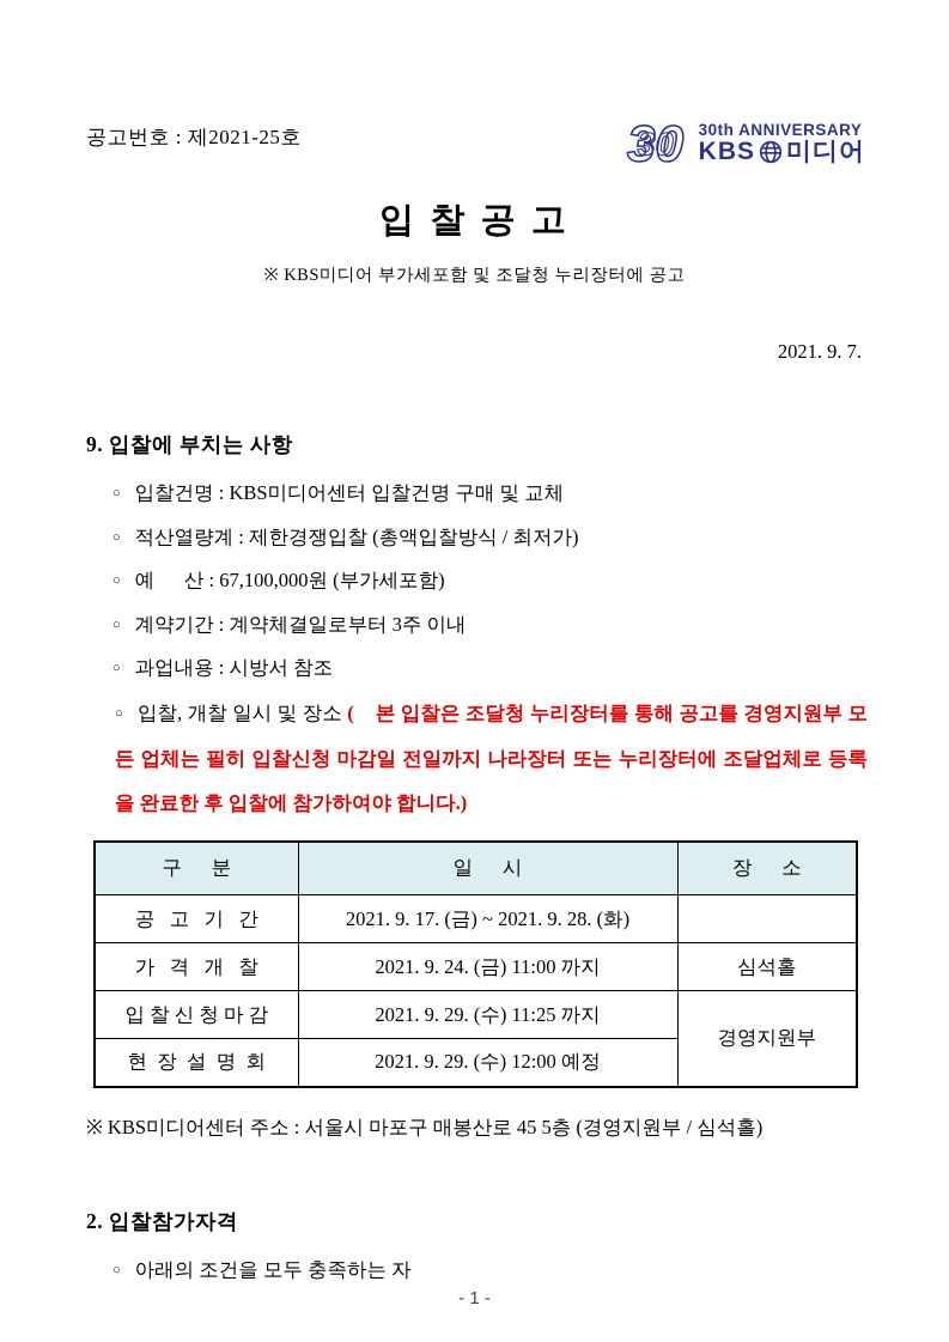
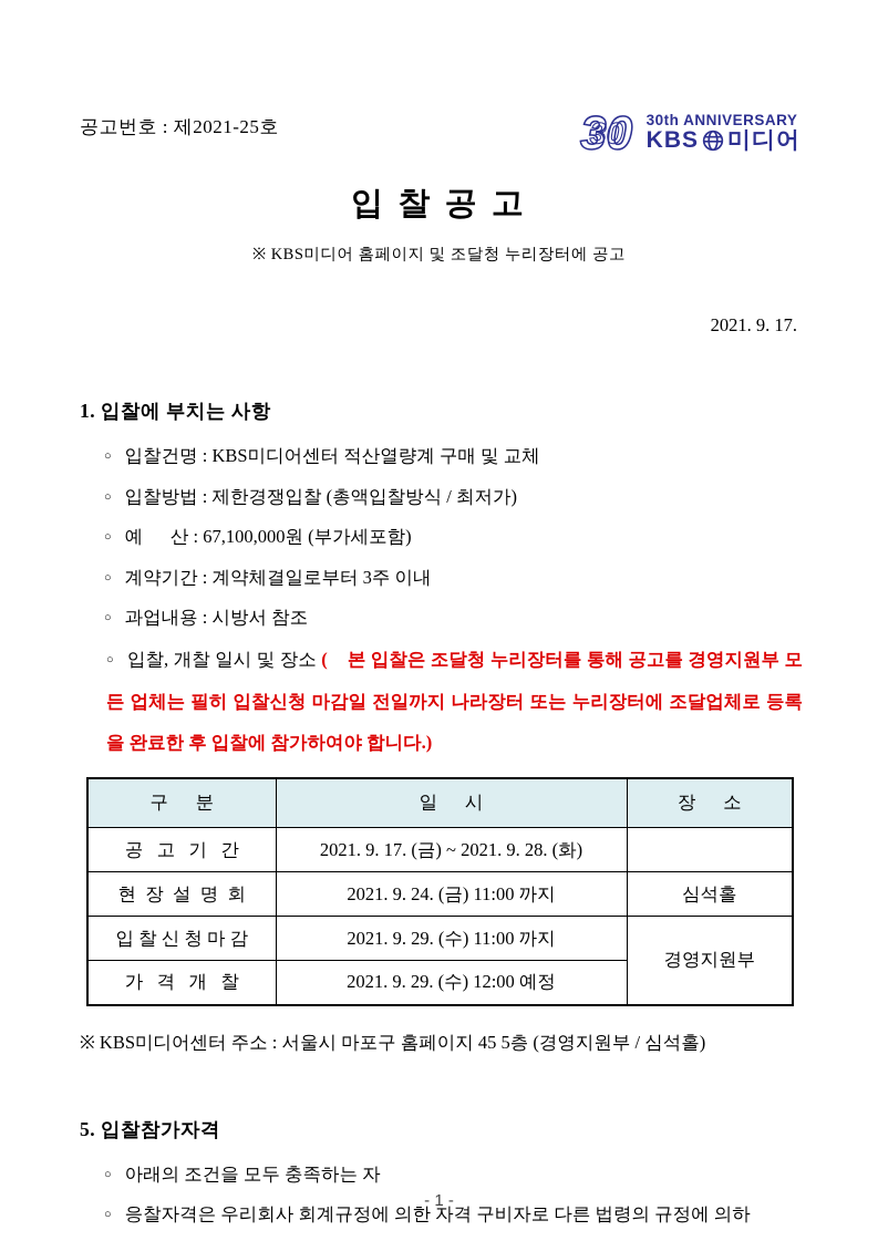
  공고번호 : 제2021-25호
  30
  30
  30th ANNIVERSARY
  KBS
  미디어
  입 찰 공 고
- ※ KBS미디어 부가세포함 및 조달청 누리장터에 공고
+ ※ KBS미디어 홈페이지 및 조달청 누리장터에 공고
- 2021. 9. 7.
+ 2021. 9. 17.
- 9. 입찰에 부치는 사항
+ 1. 입찰에 부치는 사항
- ○ 입찰건명 : KBS미디어센터 입찰건명 구매 및 교체
+ ○ 입찰건명 : KBS미디어센터 적산열량계 구매 및 교체
- ○ 적산열량계 : 제한경쟁입찰 (총액입찰방식 / 최저가)
+ ○ 입찰방법 : 제한경쟁입찰 (총액입찰방식 / 최저가)
  ○ 예 산 : 67,100,000원 (부가세포함)
  ○ 계약기간 : 계약체결일로부터 3주 이내
  ○ 과업내용 : 시방서 참조
  ○ 입찰, 개찰 일시 및 장소 ( 본 입찰은 조달청 누리장터를 통해 공고를 경영지원부 모든 업체는 필히 입찰신청 마감일 전일까지 나라장터 또는 누리장터에 조달업체로 등록을 완료한 후 입찰에 참가하여야 합니다.)
  구 분	일 시	장 소
  공 고 기 간	2021. 9. 17. (금) ~ 2021. 9. 28. (화)
- 가 격 개 찰	2021. 9. 24. (금) 11:00 까지	심석홀
+ 현 장 설 명 회	2021. 9. 24. (금) 11:00 까지	심석홀
- 입 찰 신 청 마 감	2021. 9. 29. (수) 11:25 까지	경영지원부
+ 입 찰 신 청 마 감	2021. 9. 29. (수) 11:00 까지	경영지원부
- 현 장 설 명 회	2021. 9. 29. (수) 12:00 예정
+ 가 격 개 찰	2021. 9. 29. (수) 12:00 예정
- ※ KBS미디어센터 주소 : 서울시 마포구 매봉산로 45 5층 (경영지원부 / 심석홀)
+ ※ KBS미디어센터 주소 : 서울시 마포구 홈페이지 45 5층 (경영지원부 / 심석홀)
- 2. 입찰참가자격
+ 5. 입찰참가자격
  ○ 아래의 조건을 모두 충족하는 자
+ ○ 응찰자격은 우리회사 회계규정에 의한 자격 구비자로 다른 법령의 규정에 의하
  - 1 -
